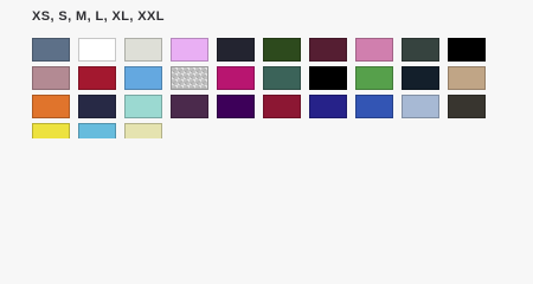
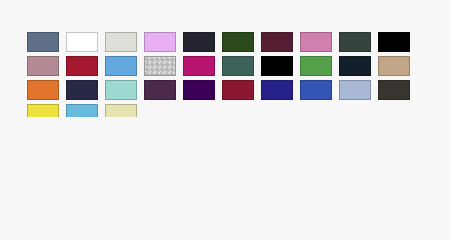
- XS, S, M, L, XL, XXL
